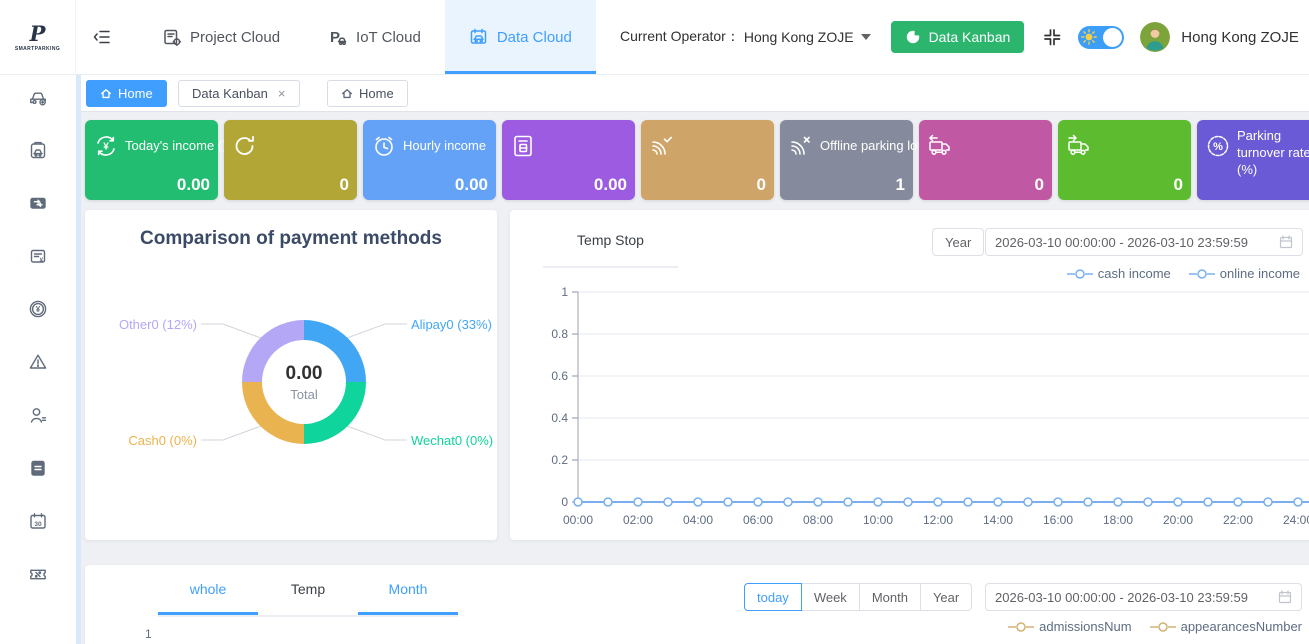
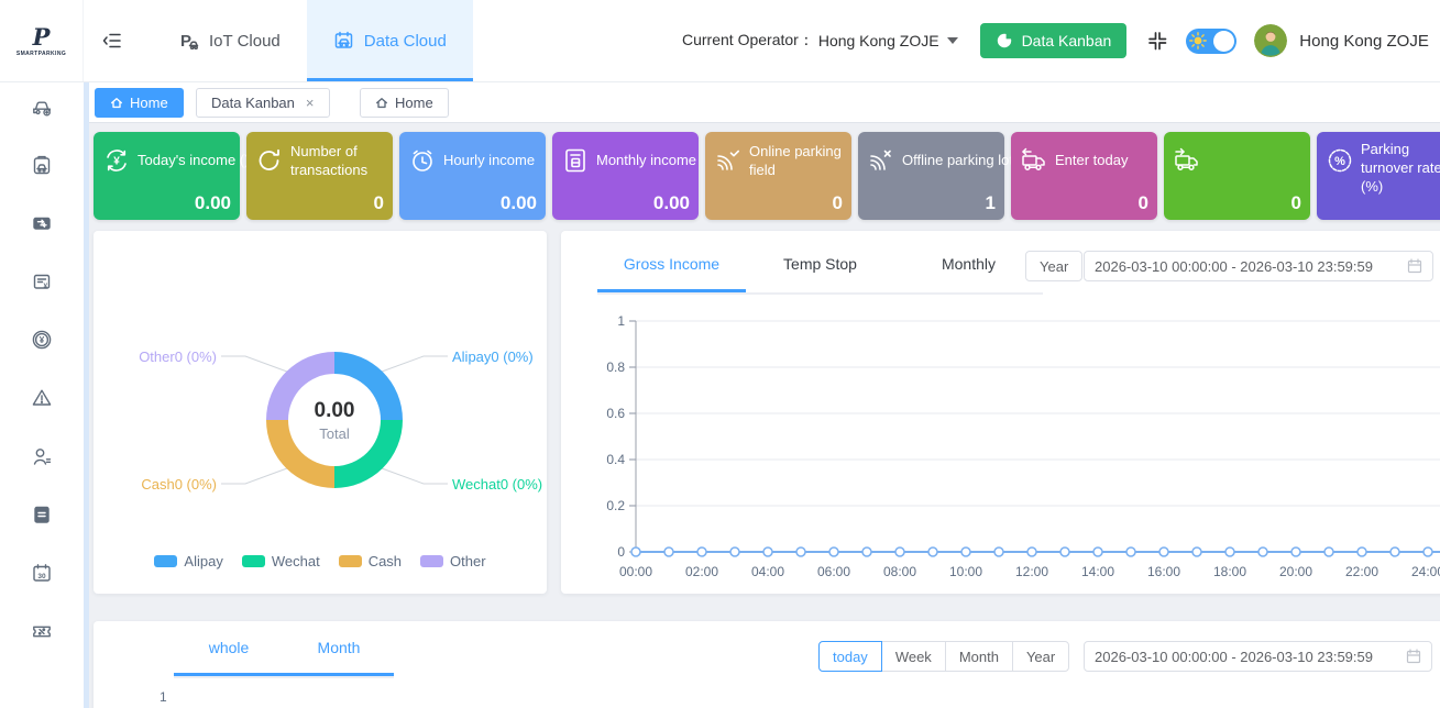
  P
- Project Cloud
  P
  IoT Cloud
  Data Cloud
  Current Operator：
  Hong Kong ZOJE
  Data Kanban
  Hong Kong ZOJE
  ¥
  Home
  Data Kanban
  ×
  Home
  ¥
  Today's income (
  0.00
+ Number of transactions
  0
  Hourly income
  0.00
+ Monthly income
  0.00
+ Online parking field
  0
  Offline parking lo
  1
+ Enter today
  0
  0
  %
  Parking turnover rate (%)
- Comparison of payment methods
  0.00
  Total
- Alipay0 (33%)
+ Alipay0 (0%)
- Other0 (12%)
+ Other0 (0%)
  Cash0 (0%)
  Wechat0 (0%)
+ Alipay
+ Wechat
+ Cash
+ Other
+ Gross Income
  Temp Stop
+ Monthly
  Year
  2026-03-10 00:00:00 - 2026-03-10 23:59:59
- cash income
- online income
  0
  0.2
  0.4
  0.6
  0.8
  1
  00:00
  02:00
  04:00
  06:00
  08:00
  10:00
  12:00
  14:00
  16:00
  18:00
  20:00
  22:00
  24:0
  whole
- Temp
  Month
  today
  Week
  Month
  Year
  2026-03-10 00:00:00 - 2026-03-10 23:59:59
- admissionsNum
- appearancesNumber
  1
